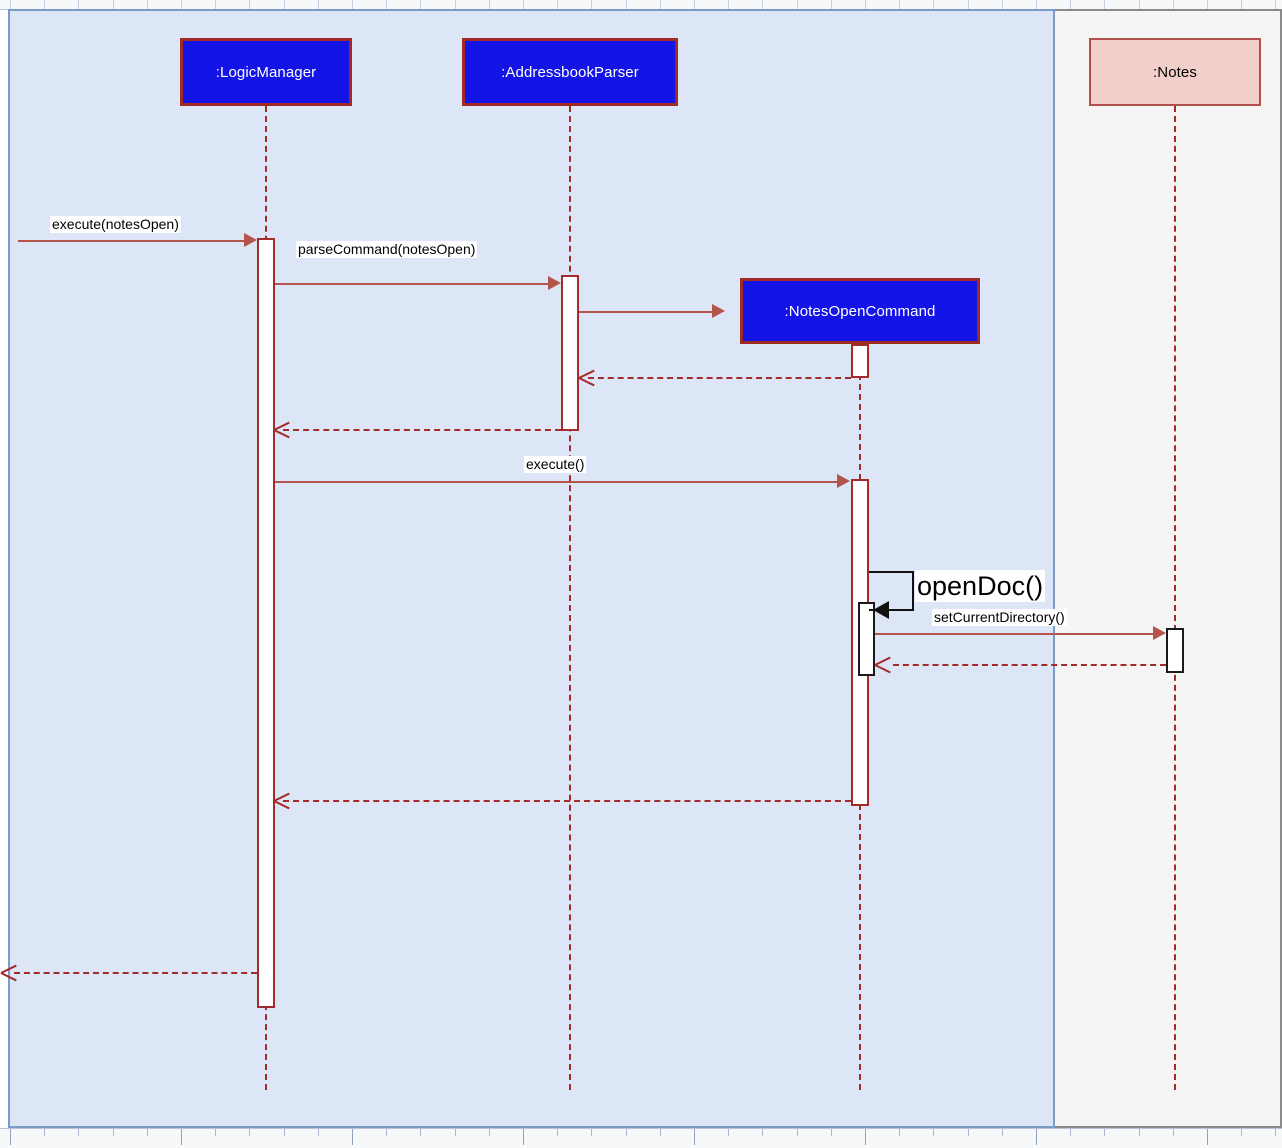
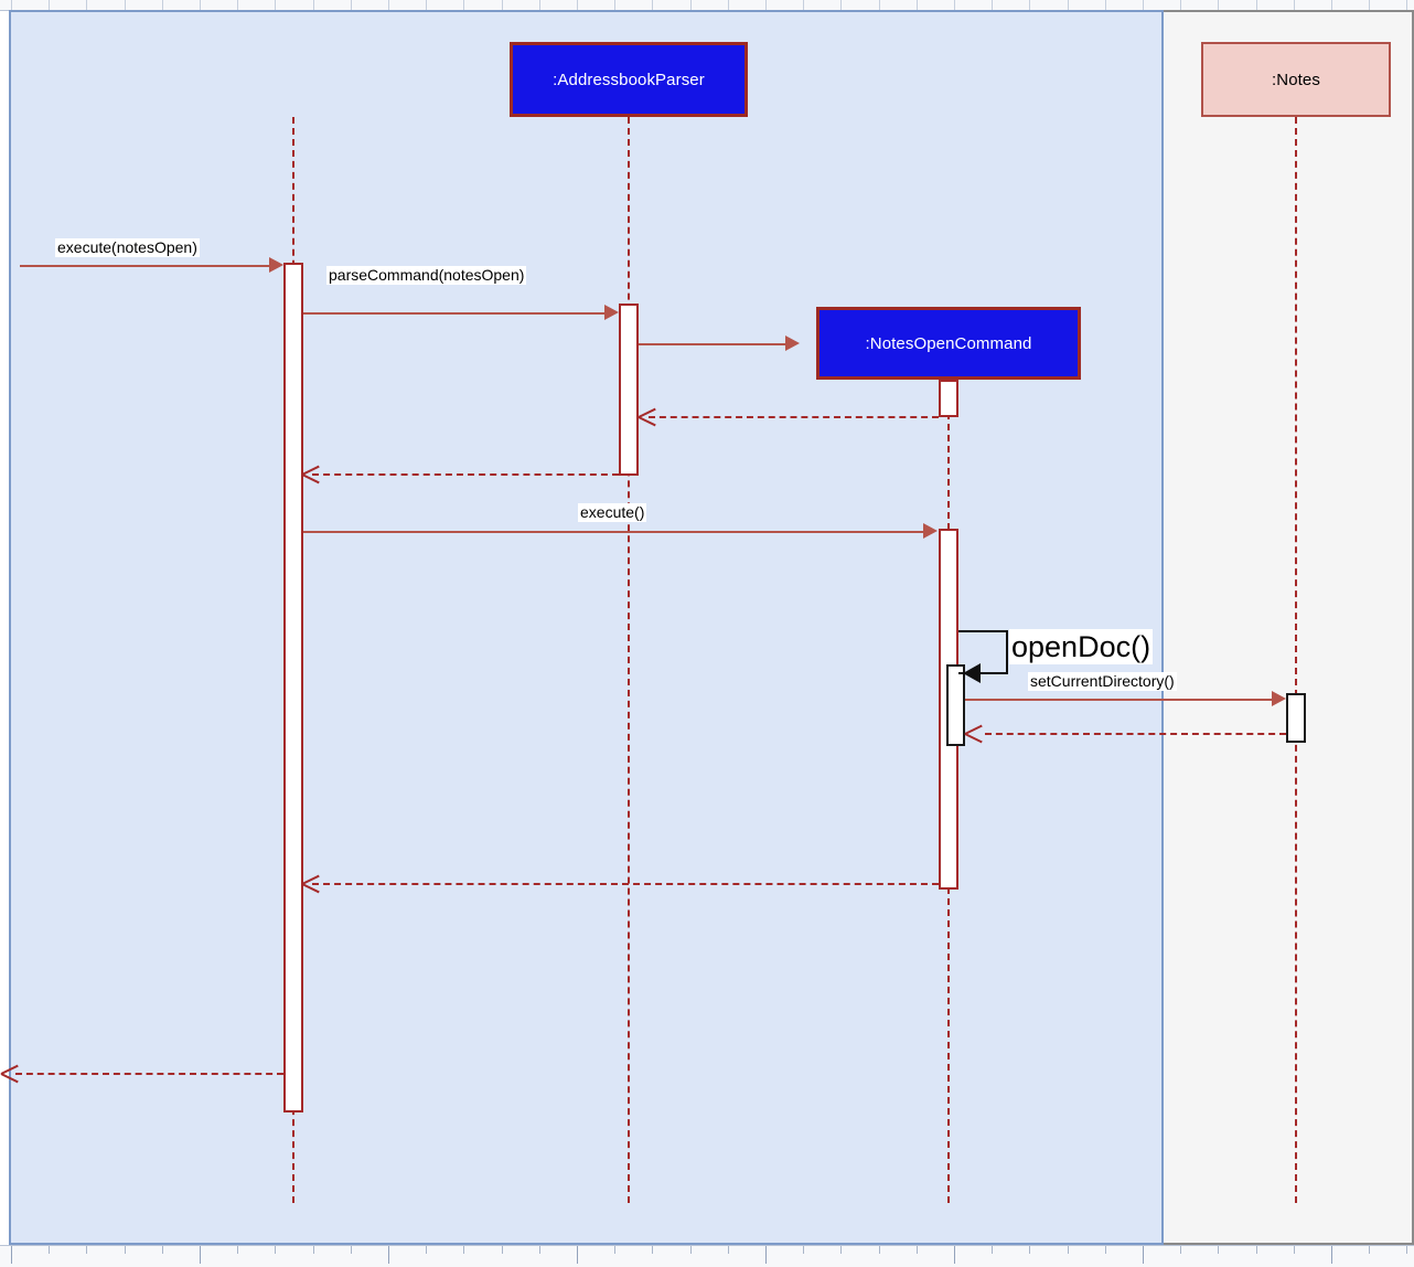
- :LogicManager
  :AddressbookParser
  :NotesOpenCommand
  :Notes
  execute(notesOpen)
  parseCommand(notesOpen)
  execute()
  openDoc()
  setCurrentDirectory()
